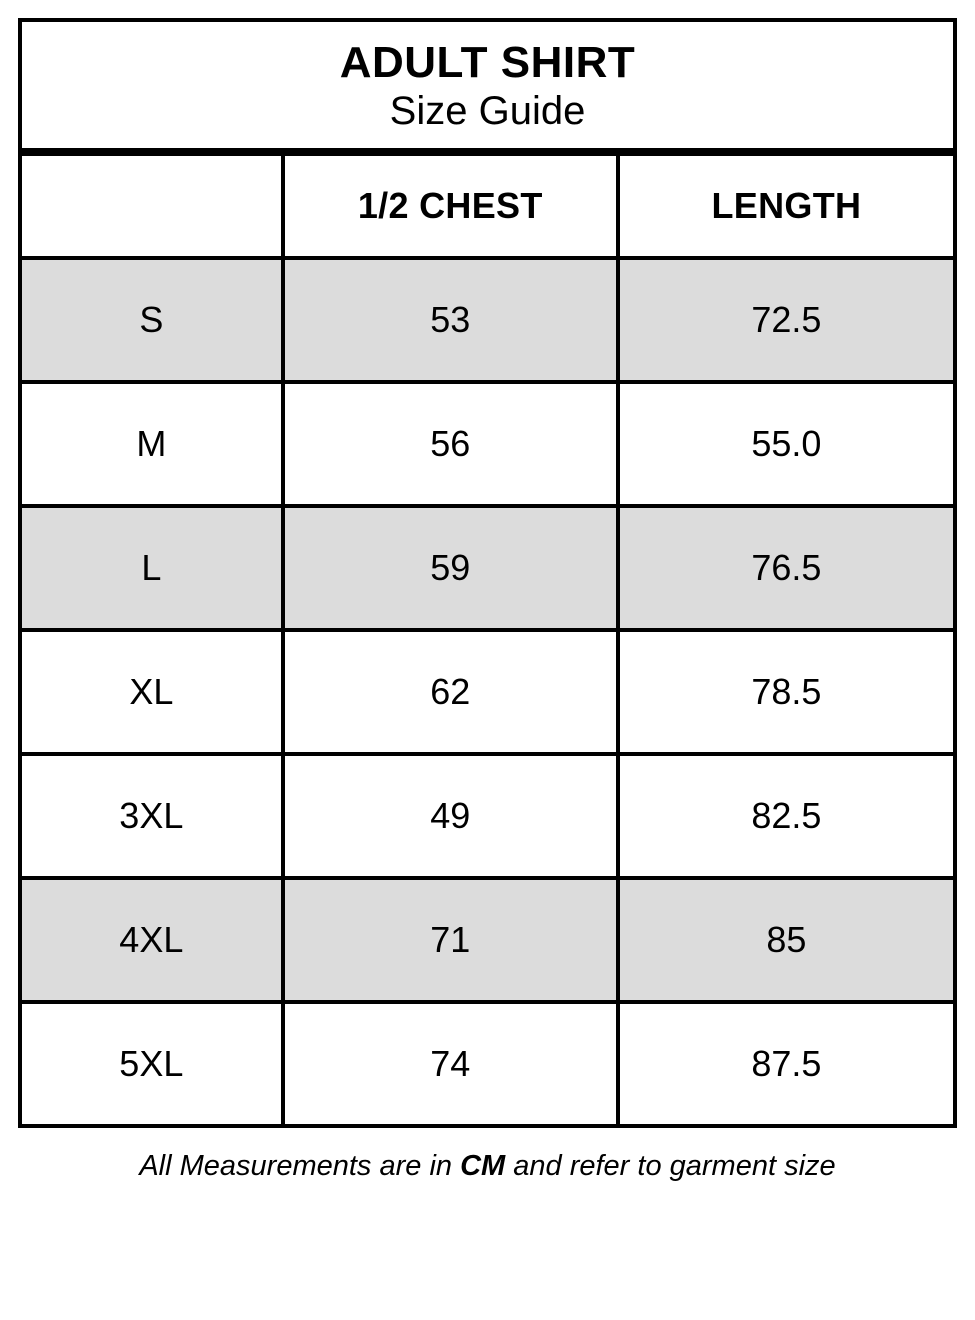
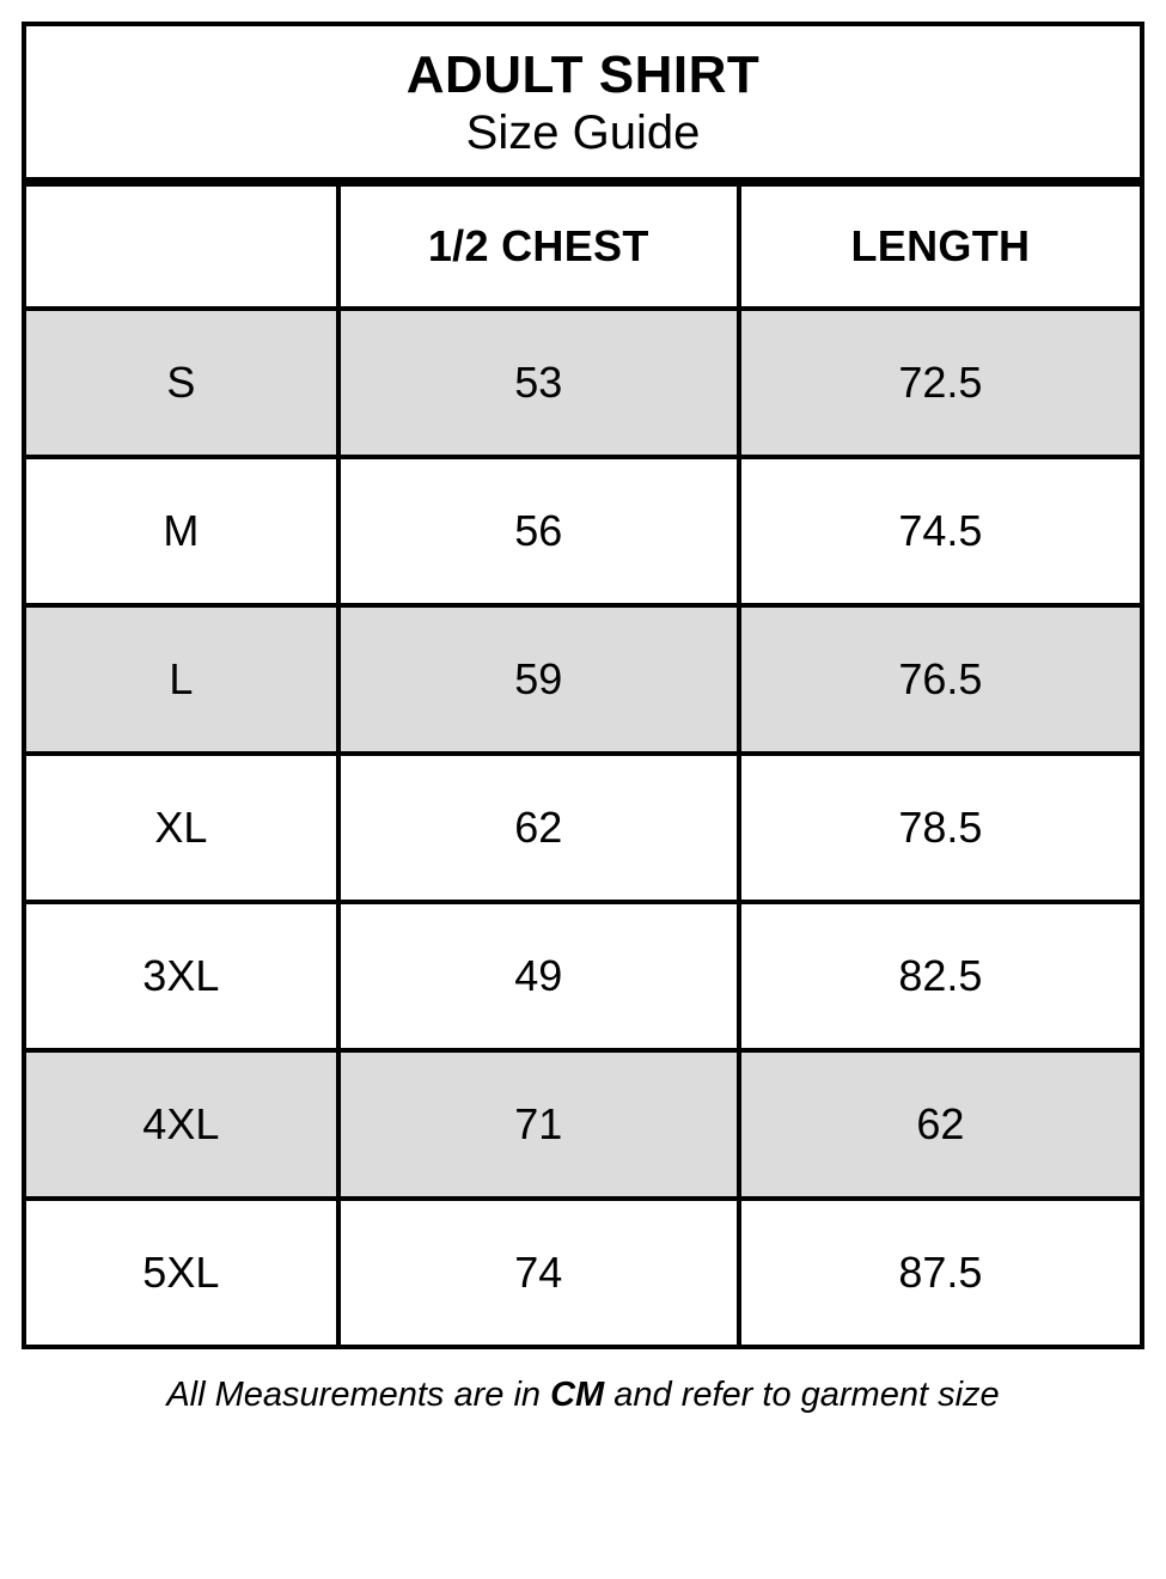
  ADULT SHIRT
  Size Guide
  	1/2 CHEST	LENGTH
  S	53	72.5
- M	56	55.0
+ M	56	74.5
  L	59	76.5
  XL	62	78.5
  3XL	49	82.5
- 4XL	71	85
+ 4XL	71	62
  5XL	74	87.5
  All Measurements are in CM and refer to garment size
